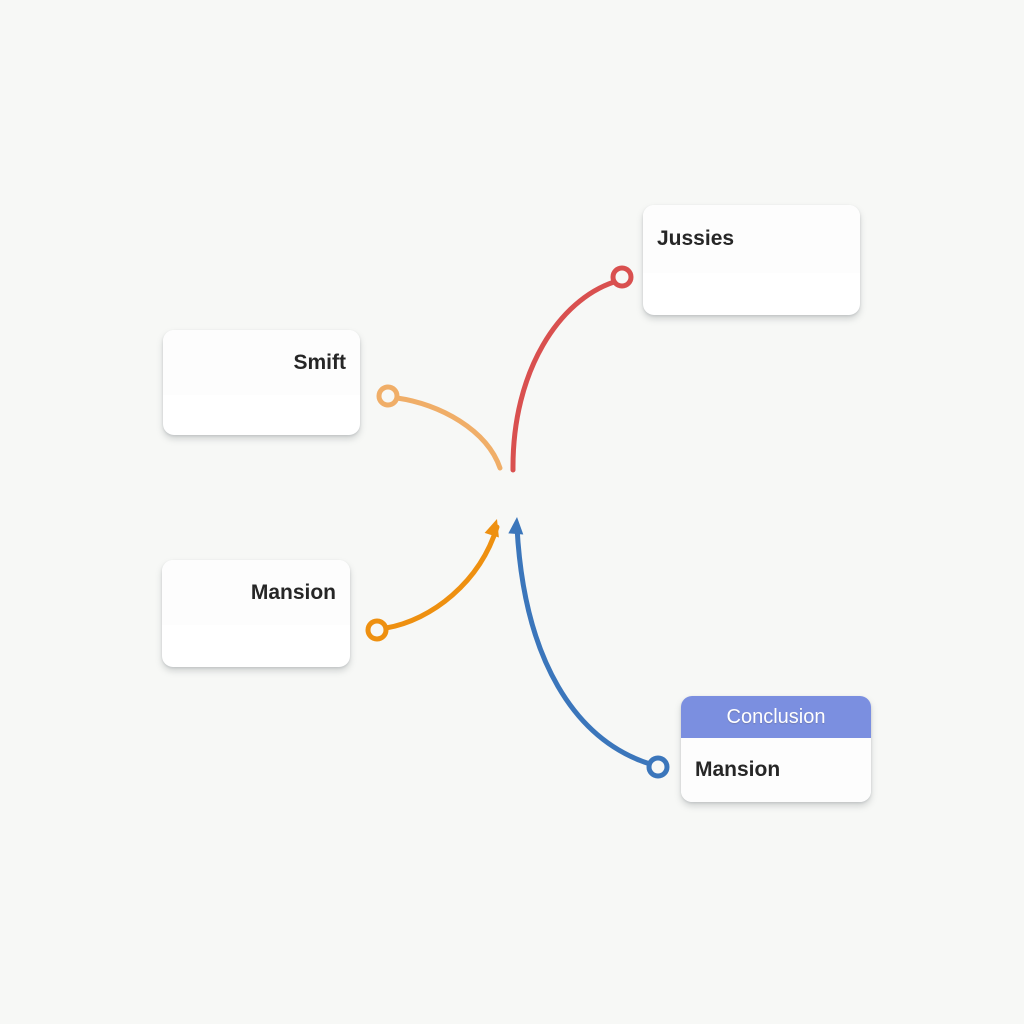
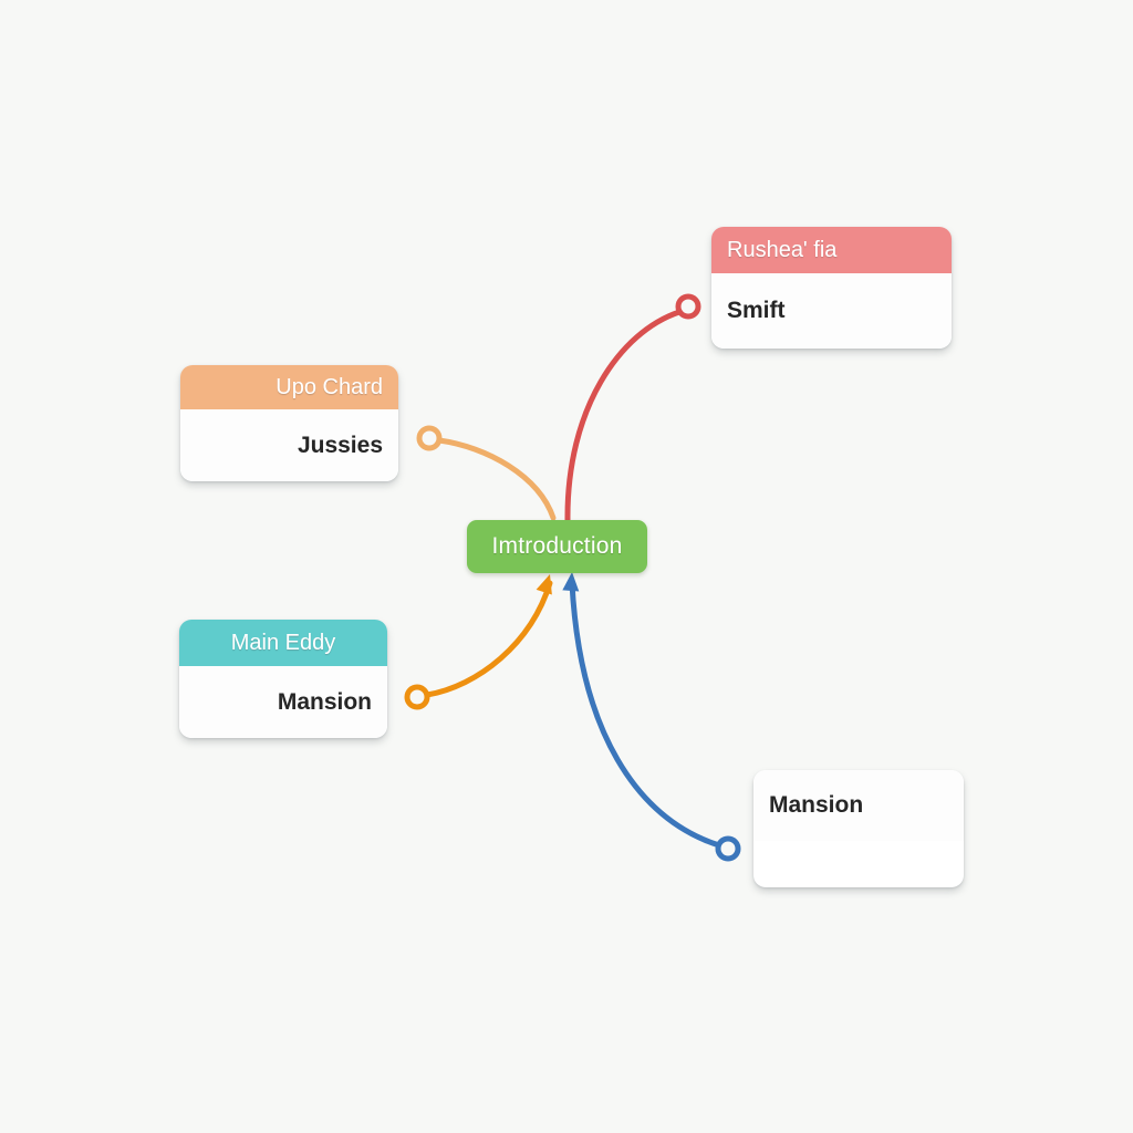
+ Imtroduction
+ Upo Chard
- Smift
+ Jussies
+ Rushea' fia
- Jussies
+ Smift
+ Main Eddy
  Mansion
- Conclusion
  Mansion
